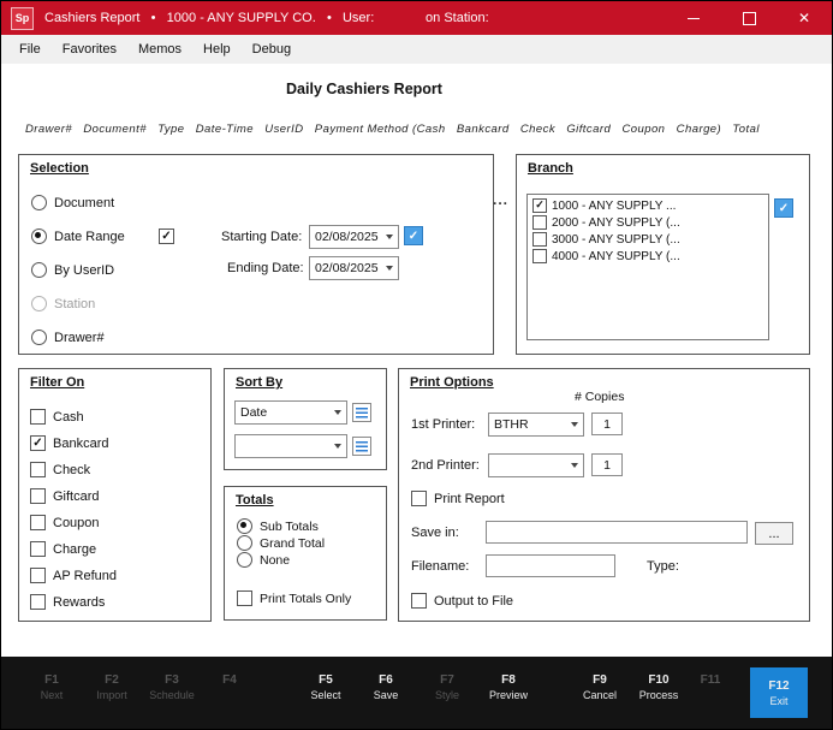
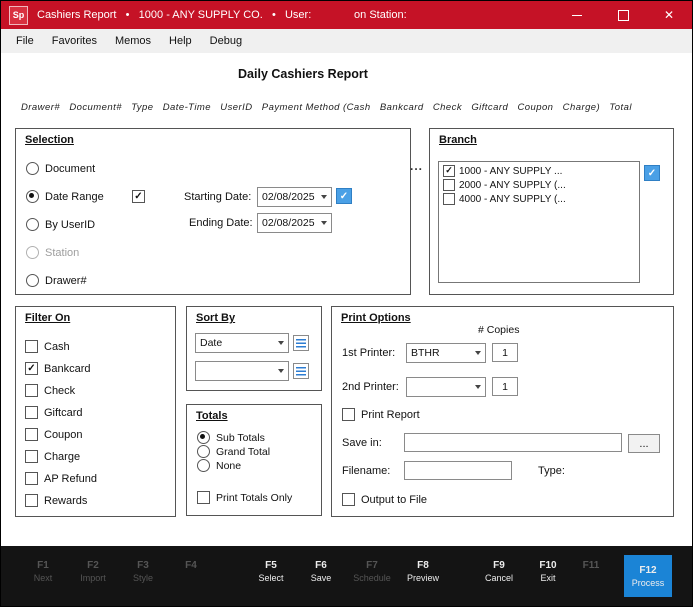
  Sp
  Cashiers Report • 1000 - ANY SUPPLY CO. • User: on Station:
  ✕
  File
  Favorites
  Memos
  Help
  Debug
  Daily Cashiers Report
  Drawer# Document# Type Date-Time UserID Payment Method (Cash Bankcard Check Giftcard Coupon Charge) Total
  Selection
  Document
  Date Range
  By UserID
  Station
  Drawer#
  Starting Date:
  02/08/2025
  Ending Date:
  02/08/2025
  ...
  Branch
  1000 - ANY SUPPLY ...
  2000 - ANY SUPPLY (...
- 3000 - ANY SUPPLY (...
  4000 - ANY SUPPLY (...
  Filter On
  Cash
  Bankcard
  Check
  Giftcard
  Coupon
  Charge
  AP Refund
  Rewards
  Sort By
  Date
  Totals
  Sub Totals
  Grand Total
  None
  Print Totals Only
  Print Options
  # Copies
  1st Printer:
  BTHR
  1
  2nd Printer:
  1
  Print Report
  Save in:
  ...
  Filename:
  Type:
  Output to File
  F1
  Next
  F2
  Import
  F3
- Schedule
+ Style
  F4
  F5
  Select
  F6
  Save
  F7
- Style
+ Schedule
  F8
  Preview
  F9
  Cancel
  F10
- Process
+ Exit
  F11
  F12
- Exit
+ Process
